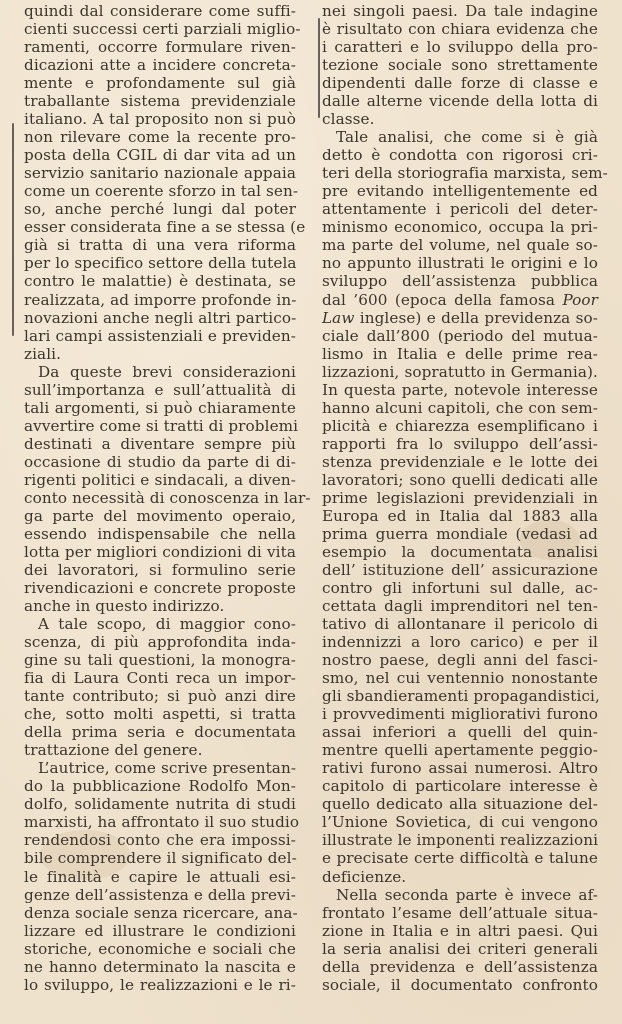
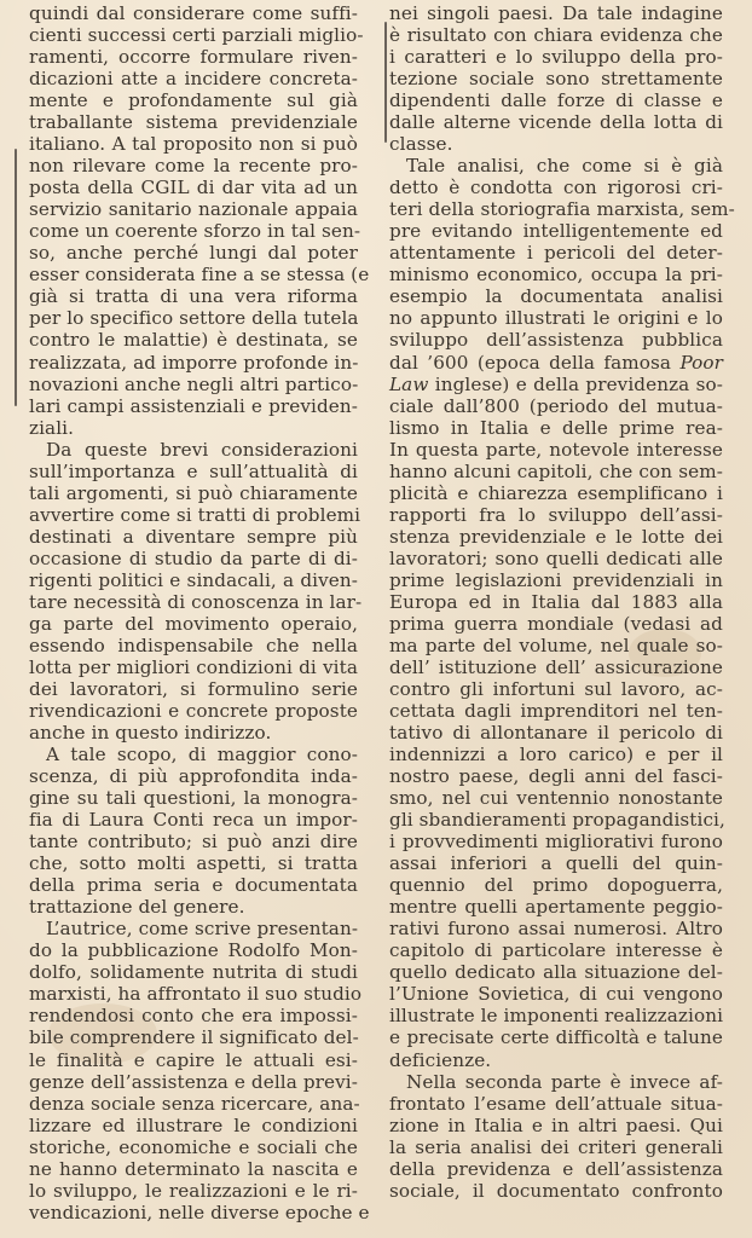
  quindi dal considerare come suffi-
  cienti successi certi parziali miglio-
  ramenti, occorre formulare riven-
  dicazioni atte a incidere concreta-
  mente e profondamente sul già
  traballante sistema previdenziale
  italiano. A tal proposito non si può
  non rilevare come la recente pro-
  posta della CGIL di dar vita ad un
  servizio sanitario nazionale appaia
  come un coerente sforzo in tal sen-
  so, anche perché lungi dal poter
  esser considerata fine a se stessa (e
  già si tratta di una vera riforma
  per lo specifico settore della tutela
  contro le malattie) è destinata, se
  realizzata, ad imporre profonde in-
  novazioni anche negli altri partico-
  lari campi assistenziali e previden-
  ziali.
  Da queste brevi considerazioni
  sull’importanza e sull’attualità di
  tali argomenti, si può chiaramente
  avvertire come si tratti di problemi
  destinati a diventare sempre più
  occasione di studio da parte di di-
  rigenti politici e sindacali, a diven-
- conto necessità di conoscenza in lar-
+ tare necessità di conoscenza in lar-
  ga parte del movimento operaio,
  essendo indispensabile che nella
  lotta per migliori condizioni di vita
  dei lavoratori, si formulino serie
  rivendicazioni e concrete proposte
  anche in questo indirizzo.
  A tale scopo, di maggior cono-
  scenza, di più approfondita inda-
  gine su tali questioni, la monogra-
  fia di Laura Conti reca un impor-
  tante contributo; si può anzi dire
  che, sotto molti aspetti, si tratta
  della prima seria e documentata
  trattazione del genere.
  L’autrice, come scrive presentan-
  do la pubblicazione Rodolfo Mon-
  dolfo, solidamente nutrita di studi
  marxisti, ha affrontato il suo studio
  rendendosi conto che era impossi-
  bile comprendere il significato del-
  le finalità e capire le attuali esi-
  genze dell’assistenza e della previ-
  denza sociale senza ricercare, ana-
  lizzare ed illustrare le condizioni
  storiche, economiche e sociali che
  ne hanno determinato la nascita e
  lo sviluppo, le realizzazioni e le ri-
+ vendicazioni, nelle diverse epoche e
  nei singoli paesi. Da tale indagine
  è risultato con chiara evidenza che
  i caratteri e lo sviluppo della pro-
  tezione sociale sono strettamente
  dipendenti dalle forze di classe e
  dalle alterne vicende della lotta di
  classe.
  Tale analisi, che come si è già
  detto è condotta con rigorosi cri-
  teri della storiografia marxista, sem-
  pre evitando intelligentemente ed
  attentamente i pericoli del deter-
  minismo economico, occupa la pri-
- ma parte del volume, nel quale so-
+ esempio la documentata analisi
  no appunto illustrati le origini e lo
  sviluppo dell’assistenza pubblica
  dal ’600 (epoca della famosa Poor
  Law inglese) e della previdenza so-
  ciale dall’800 (periodo del mutua-
  lismo in Italia e delle prime rea-
- lizzazioni, sopratutto in Germania).
  In questa parte, notevole interesse
  hanno alcuni capitoli, che con sem-
  plicità e chiarezza esemplificano i
  rapporti fra lo sviluppo dell’assi-
  stenza previdenziale e le lotte dei
  lavoratori; sono quelli dedicati alle
  prime legislazioni previdenziali in
  Europa ed in Italia dal 1883 alla
  prima guerra mondiale (vedasi ad
- esempio la documentata analisi
+ ma parte del volume, nel quale so-
  dell’ istituzione dell’ assicurazione
- contro gli infortuni sul dalle, ac-
+ contro gli infortuni sul lavoro, ac-
  cettata dagli imprenditori nel ten-
  tativo di allontanare il pericolo di
  indennizzi a loro carico) e per il
  nostro paese, degli anni del fasci-
  smo, nel cui ventennio nonostante
  gli sbandieramenti propagandistici,
  i provvedimenti migliorativi furono
  assai inferiori a quelli del quin-
+ quennio del primo dopoguerra,
  mentre quelli apertamente peggio-
  rativi furono assai numerosi. Altro
  capitolo di particolare interesse è
  quello dedicato alla situazione del-
  l’Unione Sovietica, di cui vengono
  illustrate le imponenti realizzazioni
  e precisate certe difficoltà e talune
  deficienze.
  Nella seconda parte è invece af-
  frontato l’esame dell’attuale situa-
  zione in Italia e in altri paesi. Qui
  la seria analisi dei criteri generali
  della previdenza e dell’assistenza
  sociale, il documentato confronto
